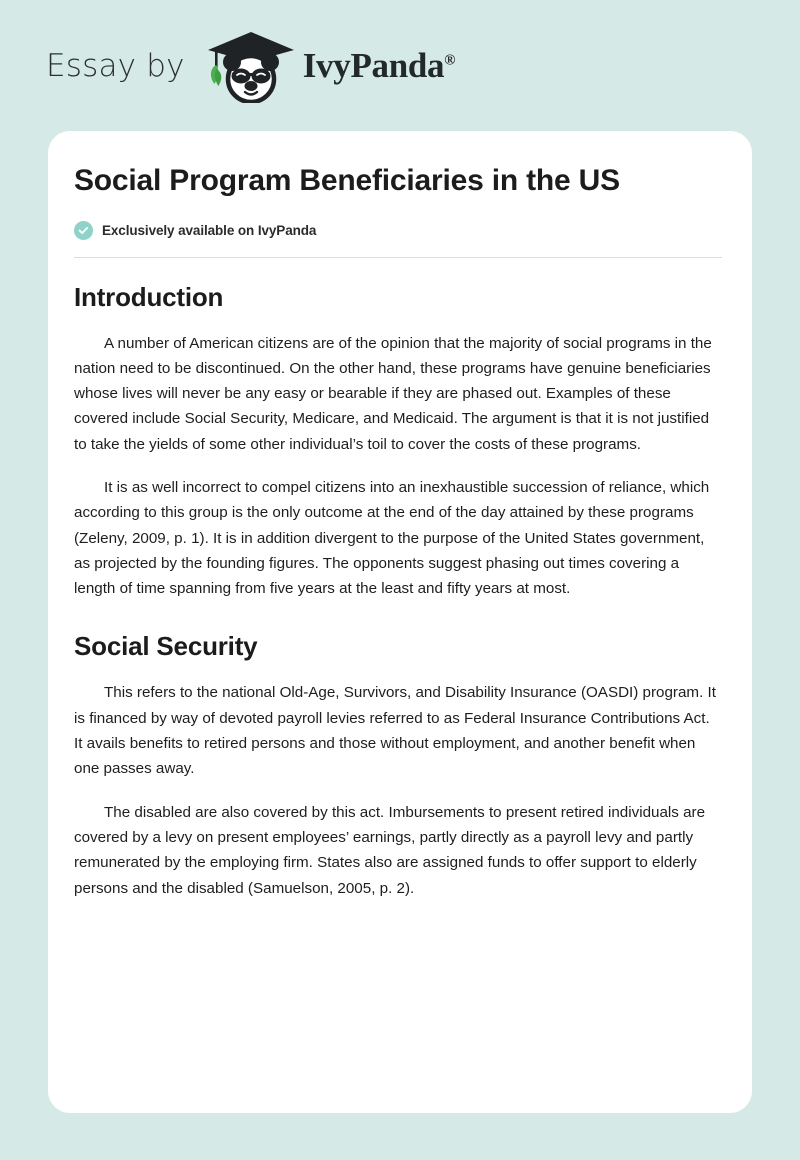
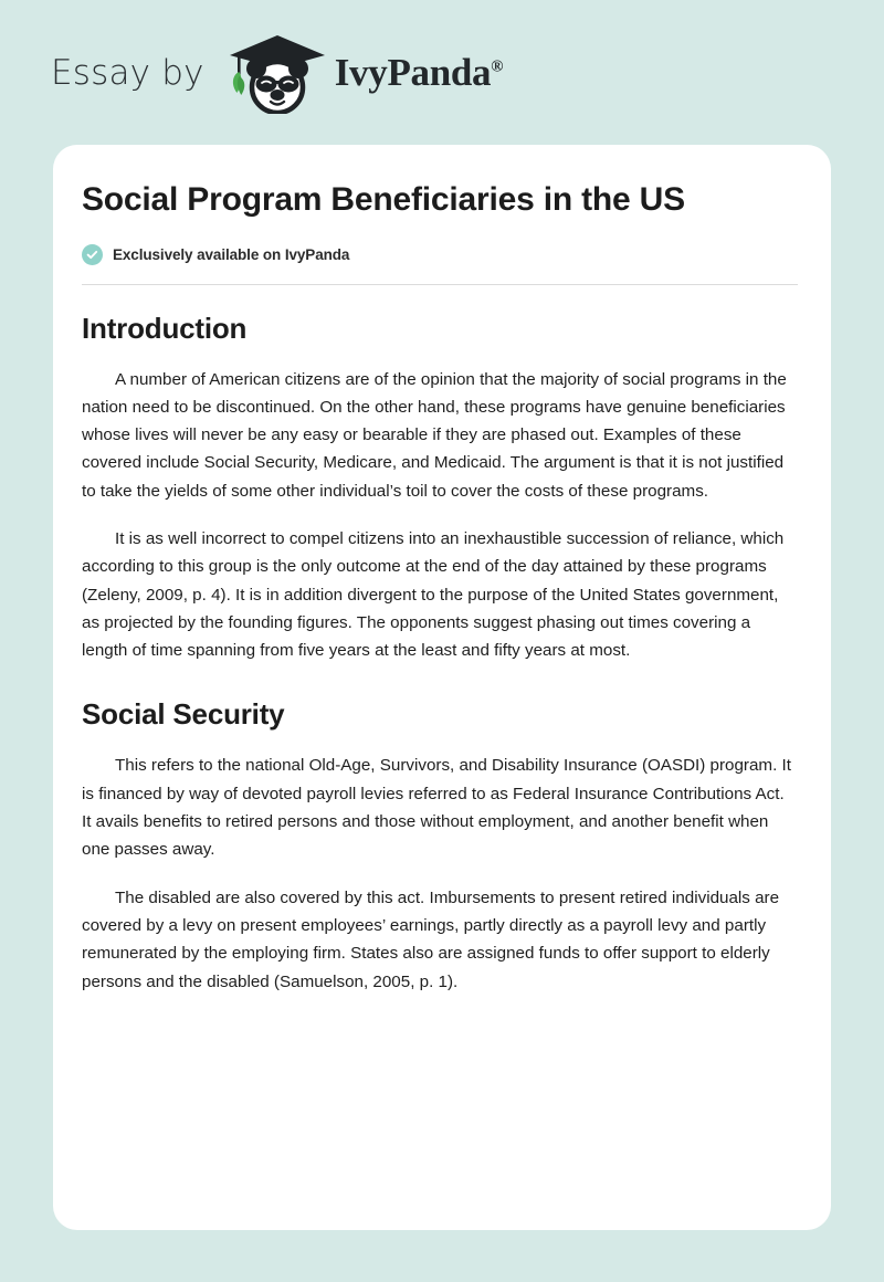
  Essay by
  IvyPanda®
  Social Program Beneficiaries in the US
  Exclusively available on IvyPanda
  Introduction
  A number of American citizens are of the opinion that the majority of social programs in the nation need to be discontinued. On the other hand, these programs have genuine beneficiaries whose lives will never be any easy or bearable if they are phased out. Examples of these covered include Social Security, Medicare, and Medicaid. The argument is that it is not justified to take the yields of some other individual’s toil to cover the costs of these programs.
- It is as well incorrect to compel citizens into an inexhaustible succession of reliance, which according to this group is the only outcome at the end of the day attained by these programs (Zeleny, 2009, p. 1). It is in addition divergent to the purpose of the United States government, as projected by the founding figures. The opponents suggest phasing out times covering a length of time spanning from five years at the least and fifty years at most.
+ It is as well incorrect to compel citizens into an inexhaustible succession of reliance, which according to this group is the only outcome at the end of the day attained by these programs (Zeleny, 2009, p. 4). It is in addition divergent to the purpose of the United States government, as projected by the founding figures. The opponents suggest phasing out times covering a length of time spanning from five years at the least and fifty years at most.
  Social Security
  This refers to the national Old-Age, Survivors, and Disability Insurance (OASDI) program. It is financed by way of devoted payroll levies referred to as Federal Insurance Contributions Act. It avails benefits to retired persons and those without employment, and another benefit when one passes away.
- The disabled are also covered by this act. Imbursements to present retired individuals are covered by a levy on present employees’ earnings, partly directly as a payroll levy and partly remunerated by the employing firm. States also are assigned funds to offer support to elderly persons and the disabled (Samuelson, 2005, p. 2).
+ The disabled are also covered by this act. Imbursements to present retired individuals are covered by a levy on present employees’ earnings, partly directly as a payroll levy and partly remunerated by the employing firm. States also are assigned funds to offer support to elderly persons and the disabled (Samuelson, 2005, p. 1).
